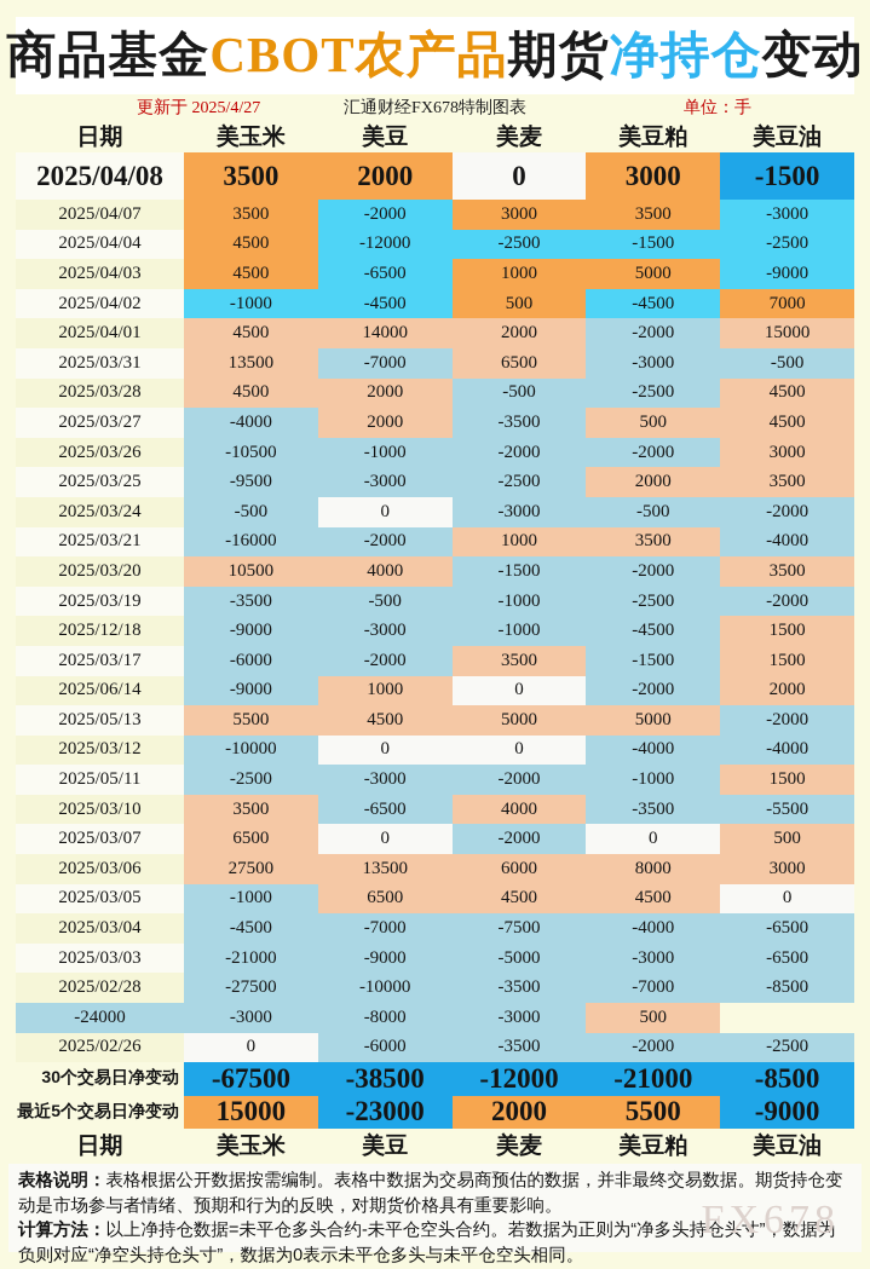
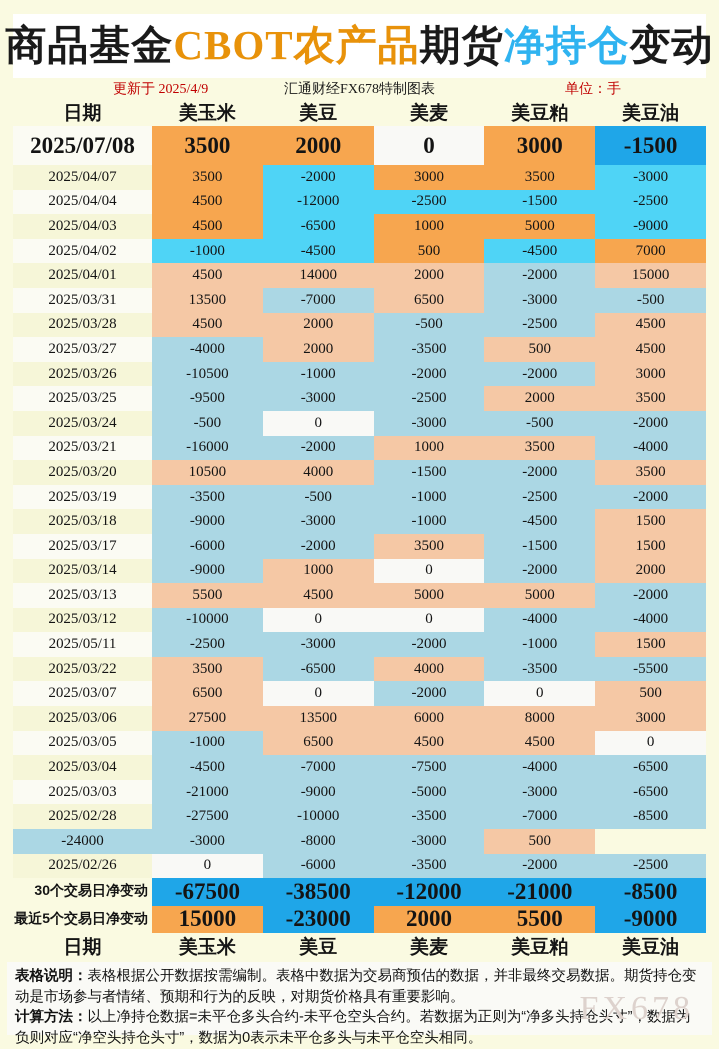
  商品基金
  CBOT农产品
  期货
  净持仓
  变动
- 更新于 2025/4/27
+ 更新于 2025/4/9
  汇通财经FX678特制图表
  单位：手
  日期
  美玉米
  美豆
  美麦
  美豆粕
  美豆油
- 2025/04/08
+ 2025/07/08
  3500
  2000
  0
  3000
  -1500
  2025/04/07
  3500
  -2000
  3000
  3500
  -3000
  2025/04/04
  4500
  -12000
  -2500
  -1500
  -2500
  2025/04/03
  4500
  -6500
  1000
  5000
  -9000
  2025/04/02
  -1000
  -4500
  500
  -4500
  7000
  2025/04/01
  4500
  14000
  2000
  -2000
  15000
  2025/03/31
  13500
  -7000
  6500
  -3000
  -500
  2025/03/28
  4500
  2000
  -500
  -2500
  4500
  2025/03/27
  -4000
  2000
  -3500
  500
  4500
  2025/03/26
  -10500
  -1000
  -2000
  -2000
  3000
  2025/03/25
  -9500
  -3000
  -2500
  2000
  3500
  2025/03/24
  -500
  0
  -3000
  -500
  -2000
  2025/03/21
  -16000
  -2000
  1000
  3500
  -4000
  2025/03/20
  10500
  4000
  -1500
  -2000
  3500
  2025/03/19
  -3500
  -500
  -1000
  -2500
  -2000
- 2025/12/18
+ 2025/03/18
  -9000
  -3000
  -1000
  -4500
  1500
  2025/03/17
  -6000
  -2000
  3500
  -1500
  1500
- 2025/06/14
+ 2025/03/14
  -9000
  1000
  0
  -2000
  2000
- 2025/05/13
+ 2025/03/13
  5500
  4500
  5000
  5000
  -2000
  2025/03/12
  -10000
  0
  0
  -4000
  -4000
  2025/05/11
  -2500
  -3000
  -2000
  -1000
  1500
- 2025/03/10
+ 2025/03/22
  3500
  -6500
  4000
  -3500
  -5500
  2025/03/07
  6500
  0
  -2000
  0
  500
  2025/03/06
  27500
  13500
  6000
  8000
  3000
  2025/03/05
  -1000
  6500
  4500
  4500
  0
  2025/03/04
  -4500
  -7000
  -7500
  -4000
  -6500
  2025/03/03
  -21000
  -9000
  -5000
  -3000
  -6500
  2025/02/28
  -27500
  -10000
  -3500
  -7000
  -8500
  -24000
  -3000
  -8000
  -3000
  500
  2025/02/26
  0
  -6000
  -3500
  -2000
  -2500
  30个交易日净变动
  -67500
  -38500
  -12000
  -21000
  -8500
  最近5个交易日净变动
  15000
  -23000
  2000
  5500
  -9000
  日期
  美玉米
  美豆
  美麦
  美豆粕
  美豆油
  表格说明：表格根据公开数据按需编制。表格中数据为交易商预估的数据，并非最终交易数据。期货持仓变动是市场参与者情绪、预期和行为的反映，对期货价格具有重要影响。
  计算方法：以上净持仓数据=未平仓多头合约-未平仓空头合约。若数据为正则为“净多头持仓头寸”，数据为负则对应“净空头持仓头寸”，数据为0表示未平仓多头与未平仓空头相同。
  FX678
